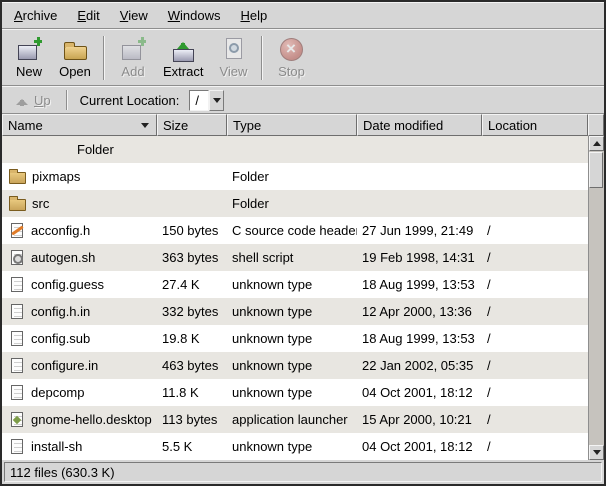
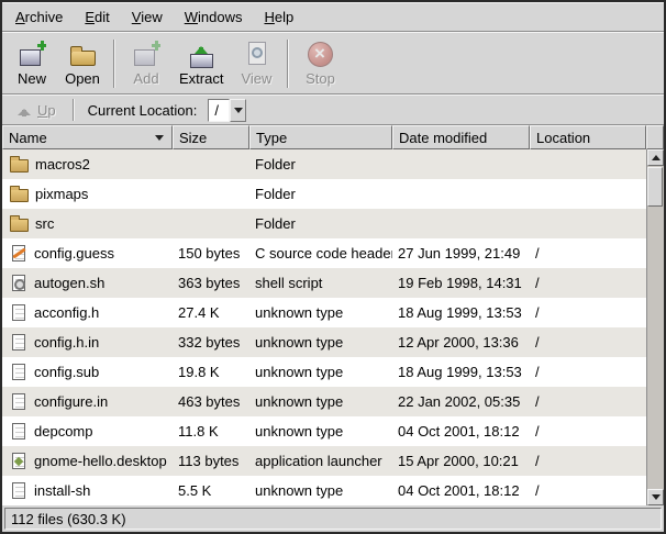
  Archive
  Edit
  View
  Windows
  Help
  New
  Open
  Add
  Extract
  View
  Stop
  Up
  Current Location:
  /
  Name
  Size
  Type
  Date modified
  Location
+ macros2
  Folder
  pixmaps
  Folder
  src
  Folder
- acconfig.h
+ config.guess
  150 bytes
  C source code heade
  27 Jun 1999, 21:49
  /
  autogen.sh
  363 bytes
  shell script
  19 Feb 1998, 14:31
  /
- config.guess
+ acconfig.h
  27.4 K
  unknown type
  18 Aug 1999, 13:53
  /
  config.h.in
  332 bytes
  unknown type
  12 Apr 2000, 13:36
  /
  config.sub
  19.8 K
  unknown type
  18 Aug 1999, 13:53
  /
  configure.in
  463 bytes
  unknown type
  22 Jan 2002, 05:35
  /
  depcomp
  11.8 K
  unknown type
  04 Oct 2001, 18:12
  /
  gnome-hello.desktop
  113 bytes
  application launcher
  15 Apr 2000, 10:21
  /
  install-sh
  5.5 K
  unknown type
  04 Oct 2001, 18:12
  /
  112 files (630.3 K)
